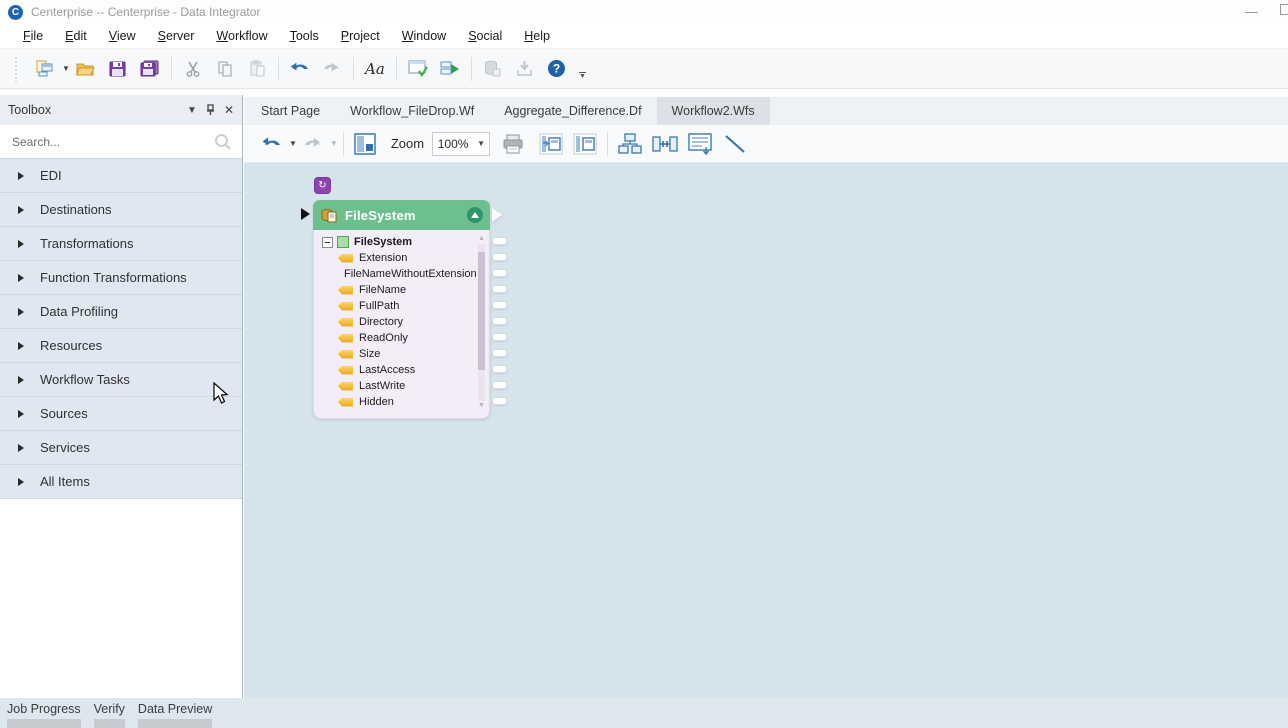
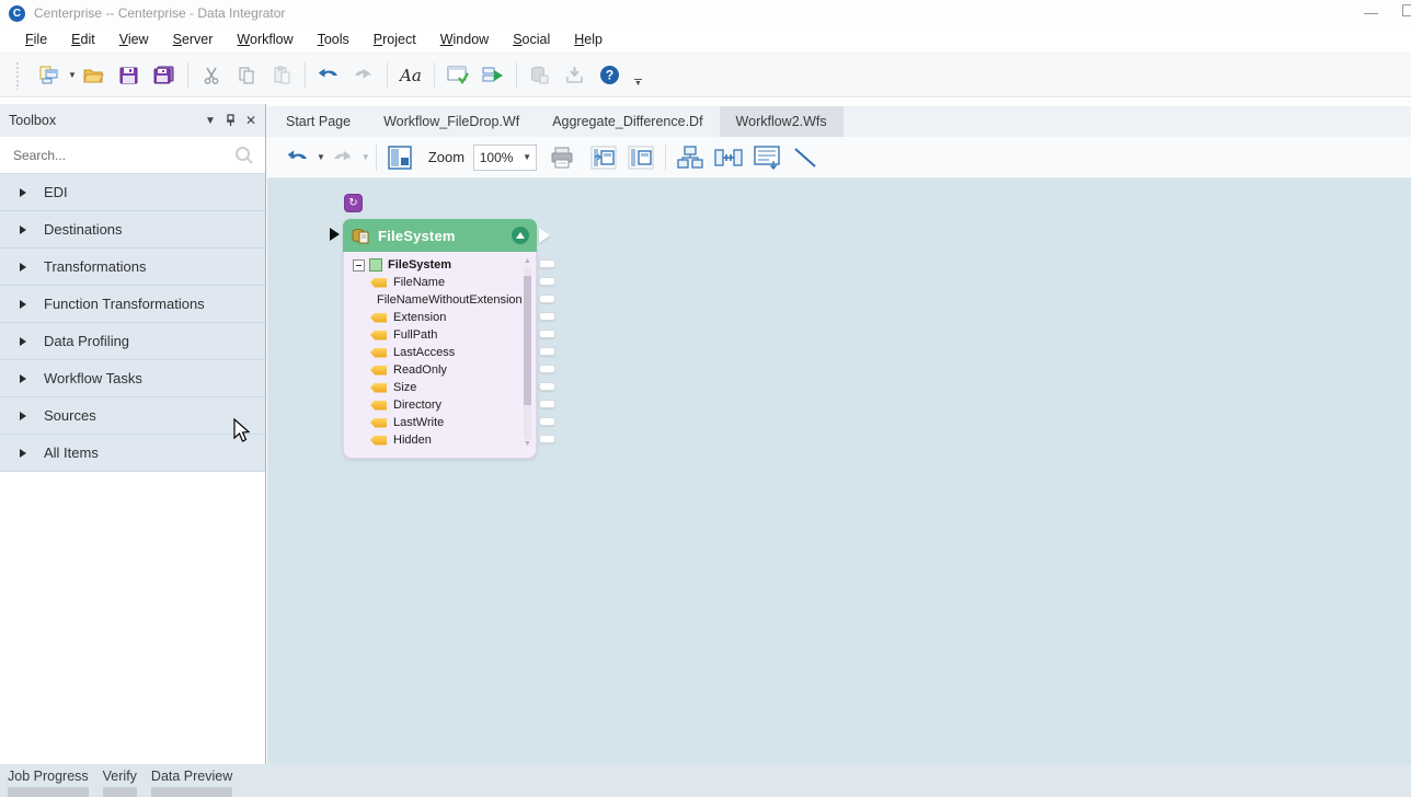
  C
  Centerprise -- Centerprise - Data Integrator
  —
  File
  Edit
  View
  Server
  Workflow
  Tools
  Project
  Window
  Social
  Help
  ▼
  Aa
  ?
  Toolbox
  ▼
  ✕
  Search...
  EDI
  Destinations
  Transformations
  Function Transformations
  Data Profiling
- Resources
  Workflow Tasks
  Sources
- Services
  All Items
  Start Page
  Workflow_FileDrop.Wf
  Aggregate_Difference.Df
  Workflow2.Wfs
  ▼
  ▼
  Zoom
  100%
  ▼
  ↻
  FileSystem
  FileSystem
- Extension
+ FileName
  FileNameWithoutExtension
- FileName
+ Extension
  FullPath
- Directory
+ LastAccess
  ReadOnly
  Size
- LastAccess
+ Directory
  LastWrite
  Hidden
  Job Progress
  Verify
  Data Preview
